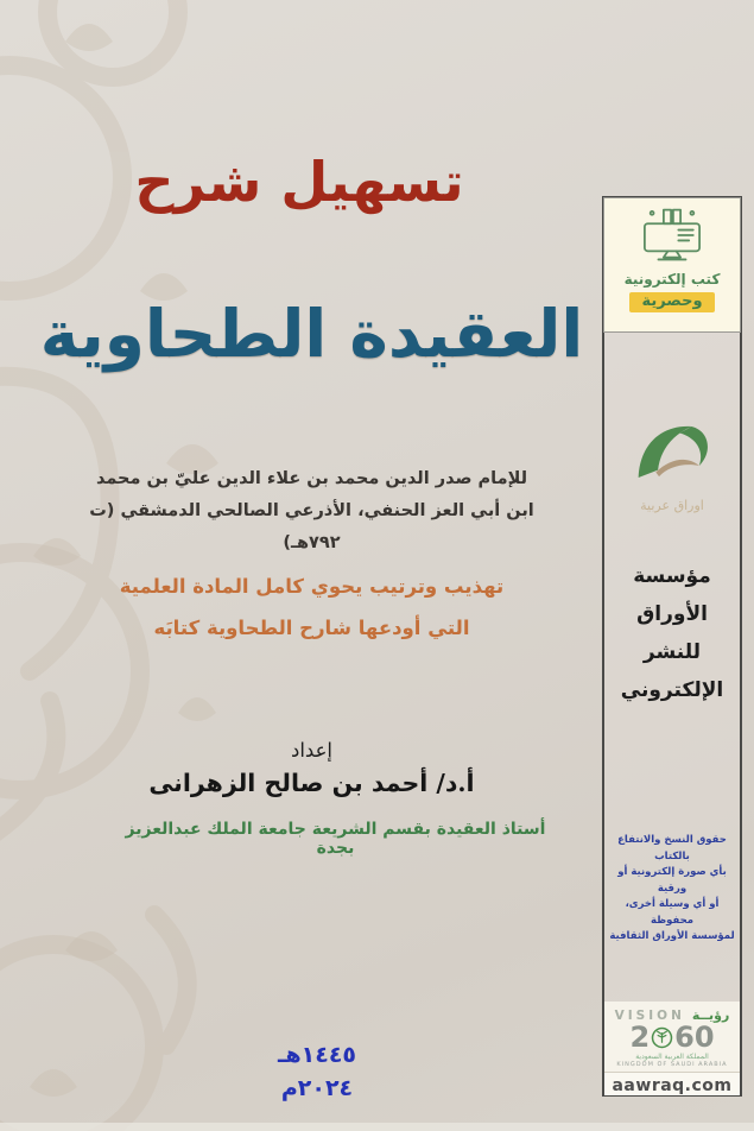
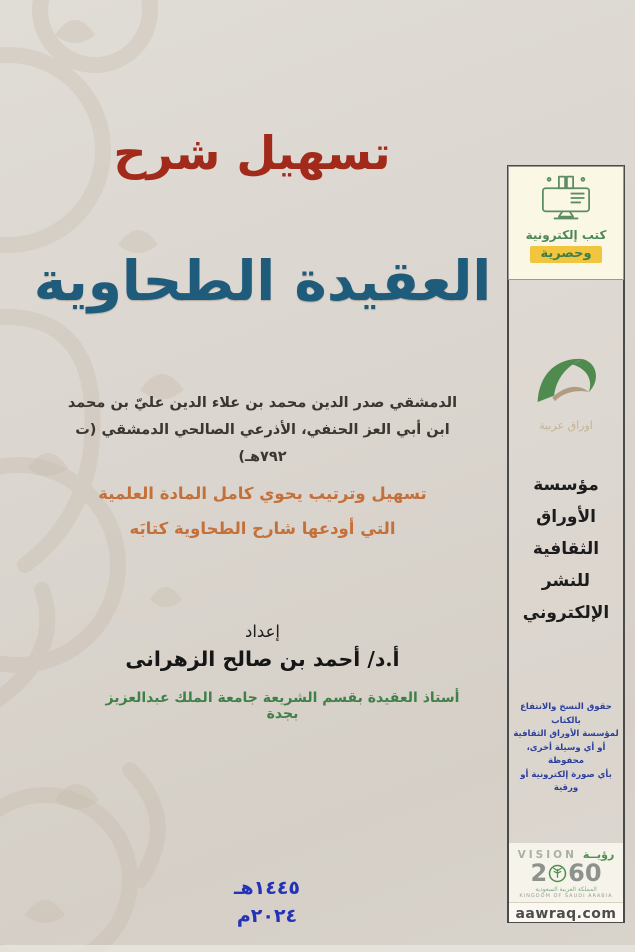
  تسهيل شرح
  العقيدة الطحاوية
- للإمام صدر الدين محمد بن علاء الدين عليّ بن محمد
+ الدمشقي صدر الدين محمد بن علاء الدين عليّ بن محمد
  ابن أبي العز الحنفي، الأذرعي الصالحي الدمشقي (ت ٧٩٢هـ)
- تهذيب وترتيب يحوي كامل المادة العلمية
+ تسهيل وترتيب يحوي كامل المادة العلمية
  التي أودعها شارح الطحاوية كتابَه
  إعداد
  أ.د/ أحمد بن صالح الزهرانى
  أستاذ العقيدة بقسم الشريعة جامعة الملك عبدالعزيز بجدة
  ١٤٤٥هـ
  ٢٠٢٤م
  كتب إلكترونية
  وحصرية
  اوراق عربية
  مؤسسة
  الأوراق
+ الثقافية
  للنشر
  الإلكتروني
  حقوق النسخ والانتفاع بالكتاب
- بأي صورة إلكترونية أو ورقية
+ لمؤسسة الأوراق الثقافية
  أو أي وسيلة أخرى، محفوظة
- لمؤسسة الأوراق الثقافية
+ بأي صورة إلكترونية أو ورقية
  VISION
  رؤيــة
  2
  60
  aawraq.com
